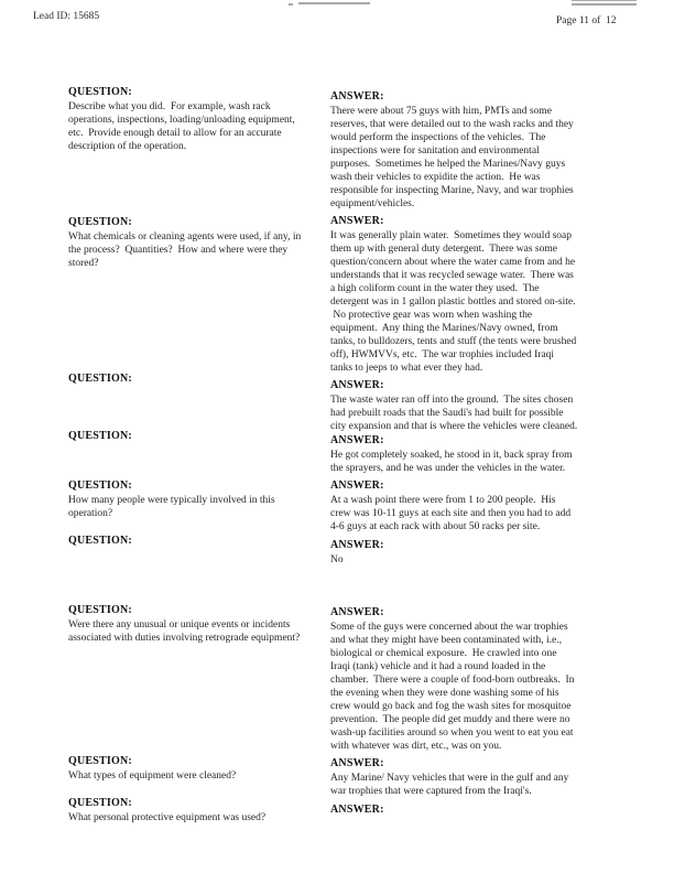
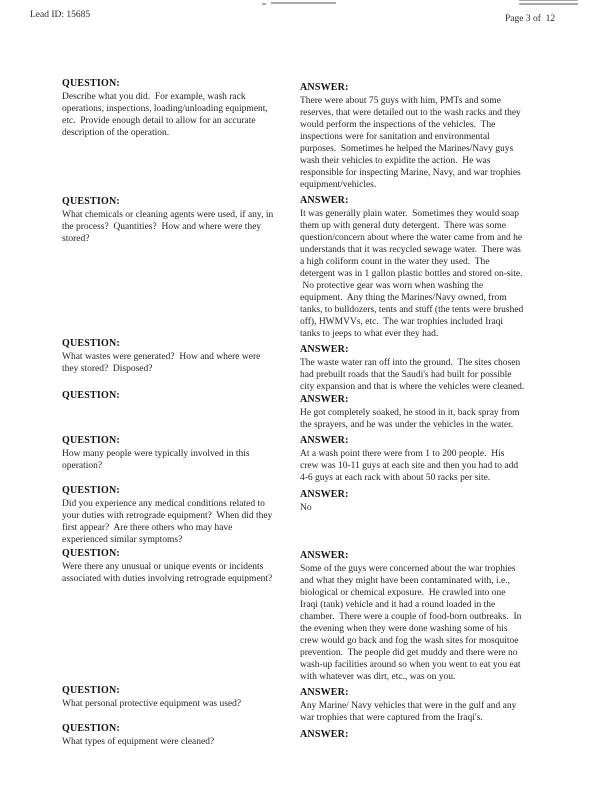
  Lead ID: 15685
- Page 11 of 12
+ Page 3 of 12
  QUESTION:
  Describe what you did. For example, wash rack
  operations, inspections, loading/unloading equipment,
  etc. Provide enough detail to allow for an accurate
  description of the operation.
  QUESTION:
  What chemicals or cleaning agents were used, if any, in
  the process? Quantities? How and where were they
  stored?
  QUESTION:
+ What wastes were generated? How and where were
+ they stored? Disposed?
  QUESTION:
  QUESTION:
  How many people were typically involved in this
  operation?
  QUESTION:
+ Did you experience any medical conditions related to
+ your duties with retrograde equipment? When did they
+ first appear? Are there others who may have
+ experienced similar symptoms?
  QUESTION:
  Were there any unusual or unique events or incidents
  associated with duties involving retrograde equipment?
  QUESTION:
- What types of equipment were cleaned?
+ What personal protective equipment was used?
  QUESTION:
- What personal protective equipment was used?
+ What types of equipment were cleaned?
  ANSWER:
  There were about 75 guys with him, PMTs and some
  reserves, that were detailed out to the wash racks and they
  would perform the inspections of the vehicles. The
  inspections were for sanitation and environmental
  purposes. Sometimes he helped the Marines/Navy guys
  wash their vehicles to expidite the action. He was
  responsible for inspecting Marine, Navy, and war trophies
  equipment/vehicles.
  ANSWER:
  It was generally plain water. Sometimes they would soap
  them up with general duty detergent. There was some
  question/concern about where the water came from and he
  understands that it was recycled sewage water. There was
  a high coliform count in the water they used. The
  detergent was in 1 gallon plastic bottles and stored on-site.
  No protective gear was worn when washing the
  equipment. Any thing the Marines/Navy owned, from
  tanks, to bulldozers, tents and stuff (the tents were brushed
  off), HWMVVs, etc. The war trophies included Iraqi
  tanks to jeeps to what ever they had.
  ANSWER:
  The waste water ran off into the ground. The sites chosen
  had prebuilt roads that the Saudi's had built for possible
  city expansion and that is where the vehicles were cleaned.
  ANSWER:
  He got completely soaked, he stood in it, back spray from
  the sprayers, and he was under the vehicles in the water.
  ANSWER:
  At a wash point there were from 1 to 200 people. His
  crew was 10-11 guys at each site and then you had to add
  4-6 guys at each rack with about 50 racks per site.
  ANSWER:
  No
  ANSWER:
  Some of the guys were concerned about the war trophies
  and what they might have been contaminated with, i.e.,
  biological or chemical exposure. He crawled into one
  Iraqi (tank) vehicle and it had a round loaded in the
  chamber. There were a couple of food-born outbreaks. In
  the evening when they were done washing some of his
  crew would go back and fog the wash sites for mosquitoe
  prevention. The people did get muddy and there were no
  wash-up facilities around so when you went to eat you eat
  with whatever was dirt, etc., was on you.
  ANSWER:
  Any Marine/ Navy vehicles that were in the gulf and any
  war trophies that were captured from the Iraqi's.
  ANSWER:
